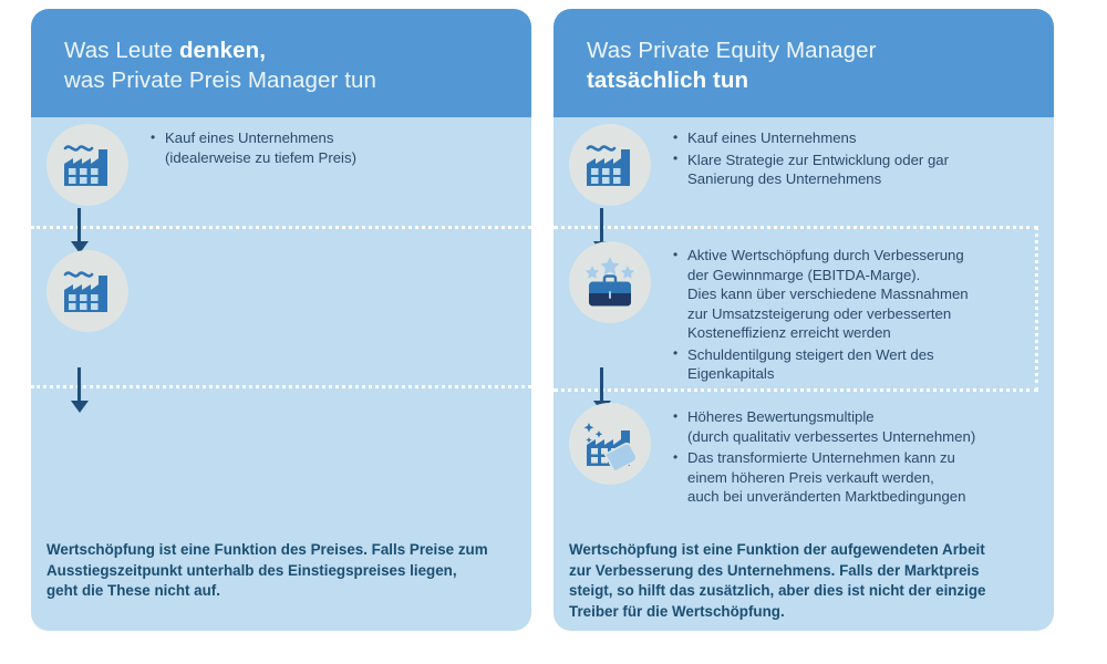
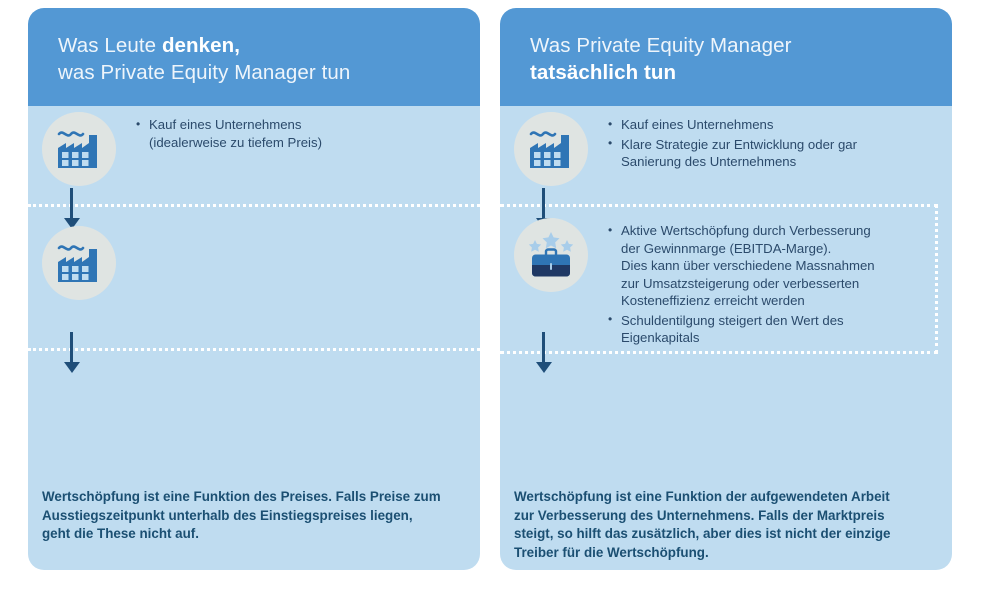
  Was Leute denken,
- was Private Preis Manager tun
+ was Private Equity Manager tun
  Kauf eines Unternehmens
  (idealerweise zu tiefem Preis)
  Wertschöpfung ist eine Funktion des Preises. Falls Preise zum
  Ausstiegszeitpunkt unterhalb des Einstiegspreises liegen,
  geht die These nicht auf.
  Was Private Equity Manager
  tatsächlich tun
  Kauf eines Unternehmens
  Klare Strategie zur Entwicklung oder gar
  Sanierung des Unternehmens
  Aktive Wertschöpfung durch Verbesserung
  der Gewinnmarge (EBITDA-Marge).
  Dies kann über verschiedene Massnahmen
  zur Umsatzsteigerung oder verbesserten
  Kosteneffizienz erreicht werden
  Schuldentilgung steigert den Wert des
  Eigenkapitals
- Höheres Bewertungsmultiple
- (durch qualitativ verbessertes Unternehmen)
- Das transformierte Unternehmen kann zu
- einem höheren Preis verkauft werden,
- auch bei unveränderten Marktbedingungen
  Wertschöpfung ist eine Funktion der aufgewendeten Arbeit
  zur Verbesserung des Unternehmens. Falls der Marktpreis
  steigt, so hilft das zusätzlich, aber dies ist nicht der einzige
  Treiber für die Wertschöpfung.
